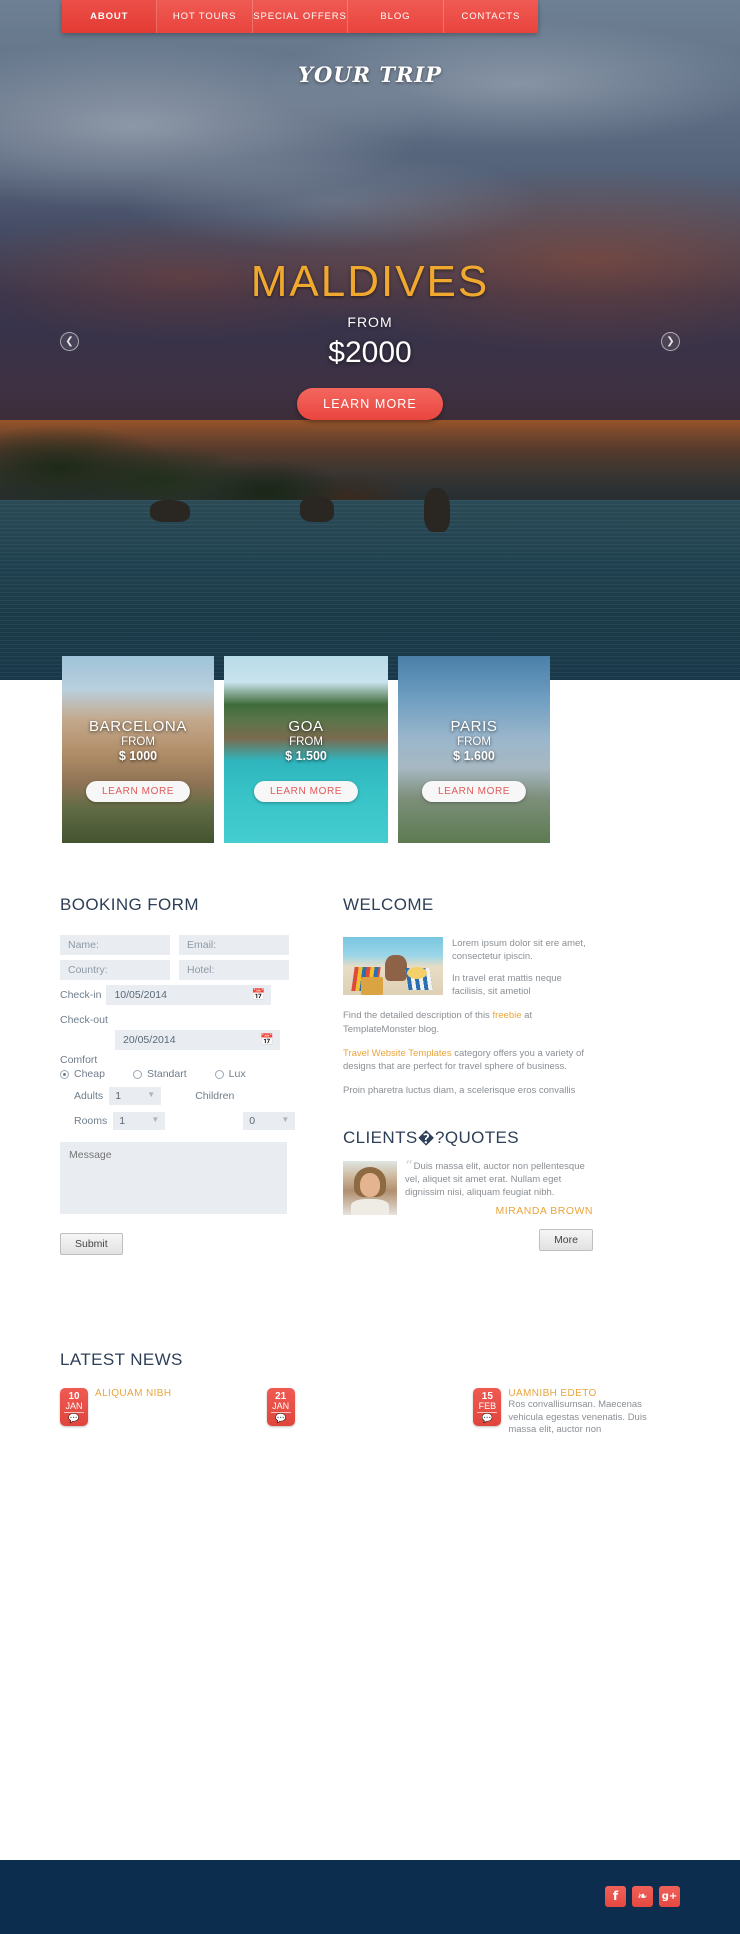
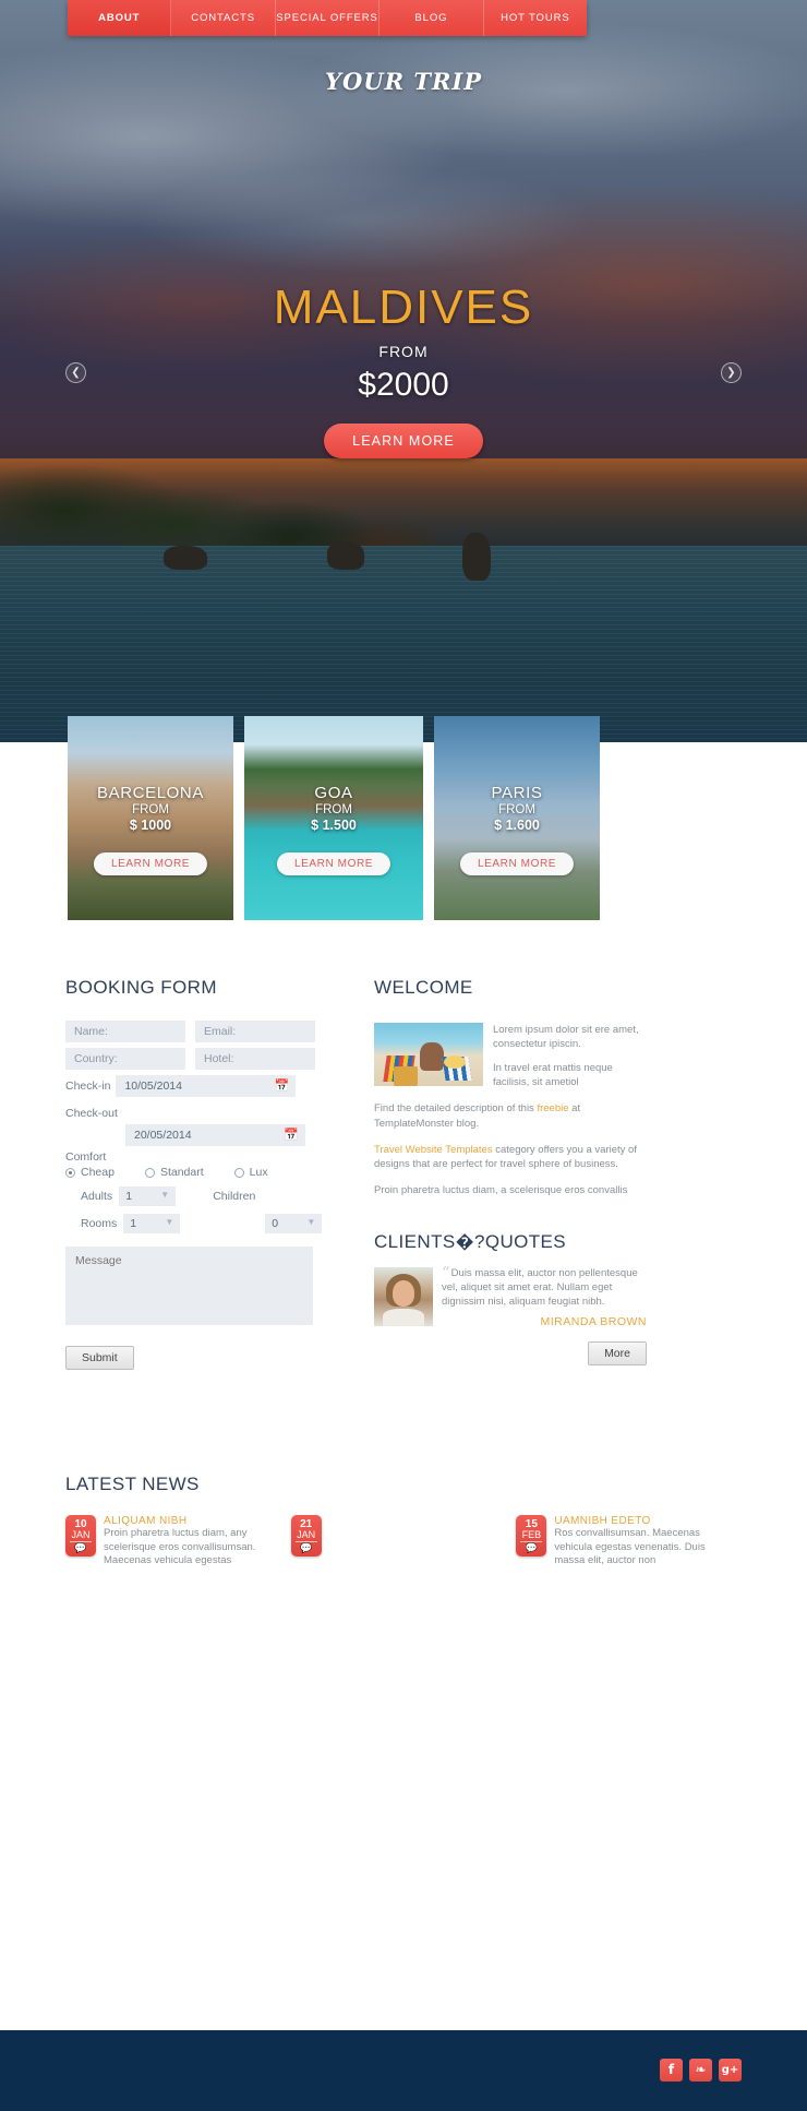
  ❮
  ❯
  MALDIVES
  FROM
  $2000
  LEARN MORE
  ABOUT
- HOT TOURS
+ CONTACTS
  SPECIAL OFFERS
  BLOG
- CONTACTS
+ HOT TOURS
  YOUR TRIP
  BARCELONA
  FROM
  $ 1000
  LEARN MORE
  GOA
  FROM
  $ 1.500
  LEARN MORE
  PARIS
  FROM
  $ 1.600
  LEARN MORE
  BOOKING FORM
  Name:
  Email:
  Country:
  Hotel:
  Check-in
  10/05/2014
  📅
  Check-out
  20/05/2014
  📅
  Comfort
  Cheap
  Standart
  Lux
  Adults
  1
  ▼
  Children
  Rooms
  1
  ▼
  0
  ▼
  Message Submit
  WELCOME
  Lorem ipsum dolor sit ere amet, consectetur ipiscin.
  In travel erat mattis neque facilisis, sit ametiol
  Find the detailed description of this freebie at TemplateMonster blog.
  Travel Website Templates category offers you a variety of designs that are perfect for travel sphere of business.
  Proin pharetra luctus diam, a scelerisque eros convallis
  CLIENTS�?QUOTES
  “
  Duis massa elit, auctor non pellentesque vel, aliquet sit amet erat. Nullam eget dignissim nisi, aliquam feugiat nibh.
  MIRANDA BROWN
  More
  LATEST NEWS
  10
  JAN
  💬
  ALIQUAM NIBH
+ Proin pharetra luctus diam, any scelerisque eros convallisumsan. Maecenas vehicula egestas
  21
  JAN
  💬
  15
  FEB
  💬
  UAMNIBH EDETO
  Ros convallisumsan. Maecenas vehicula egestas venenatis. Duis massa elit, auctor non
  f
  ❧
  g+
